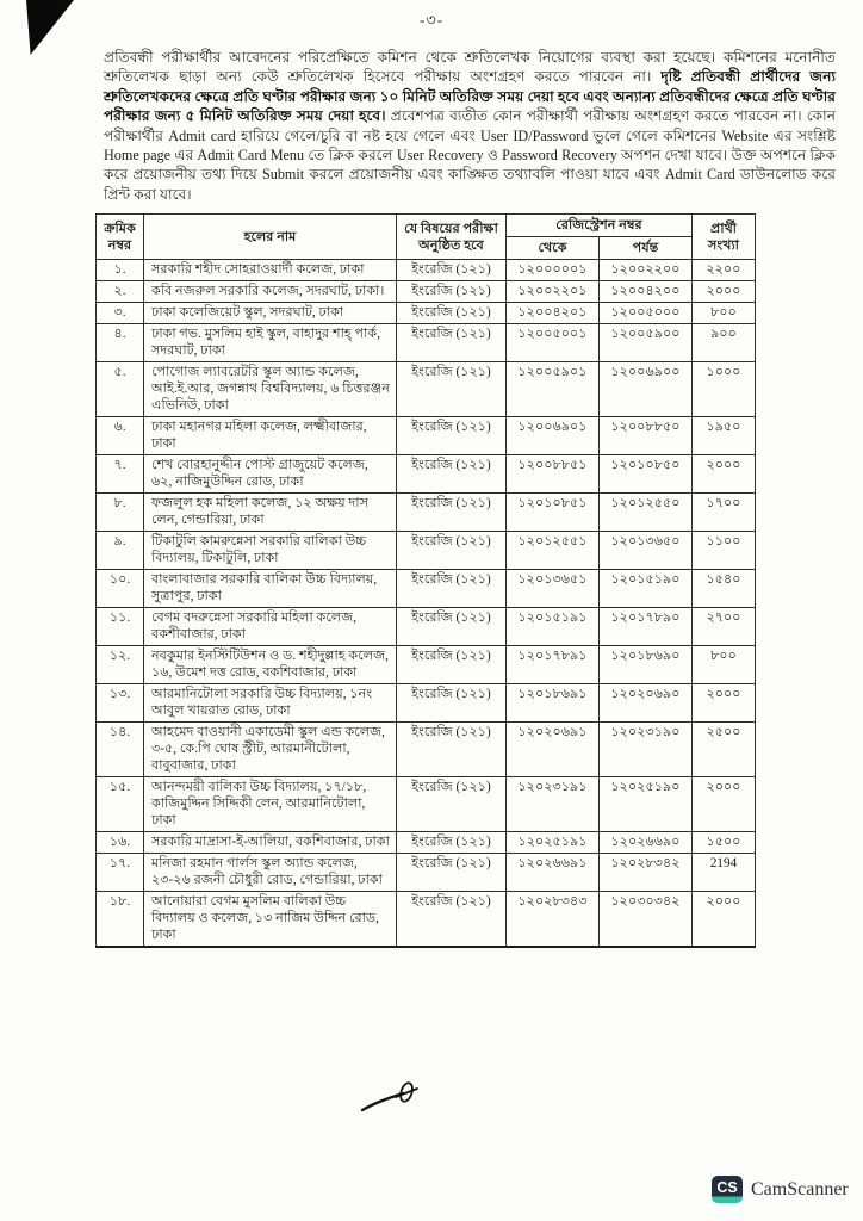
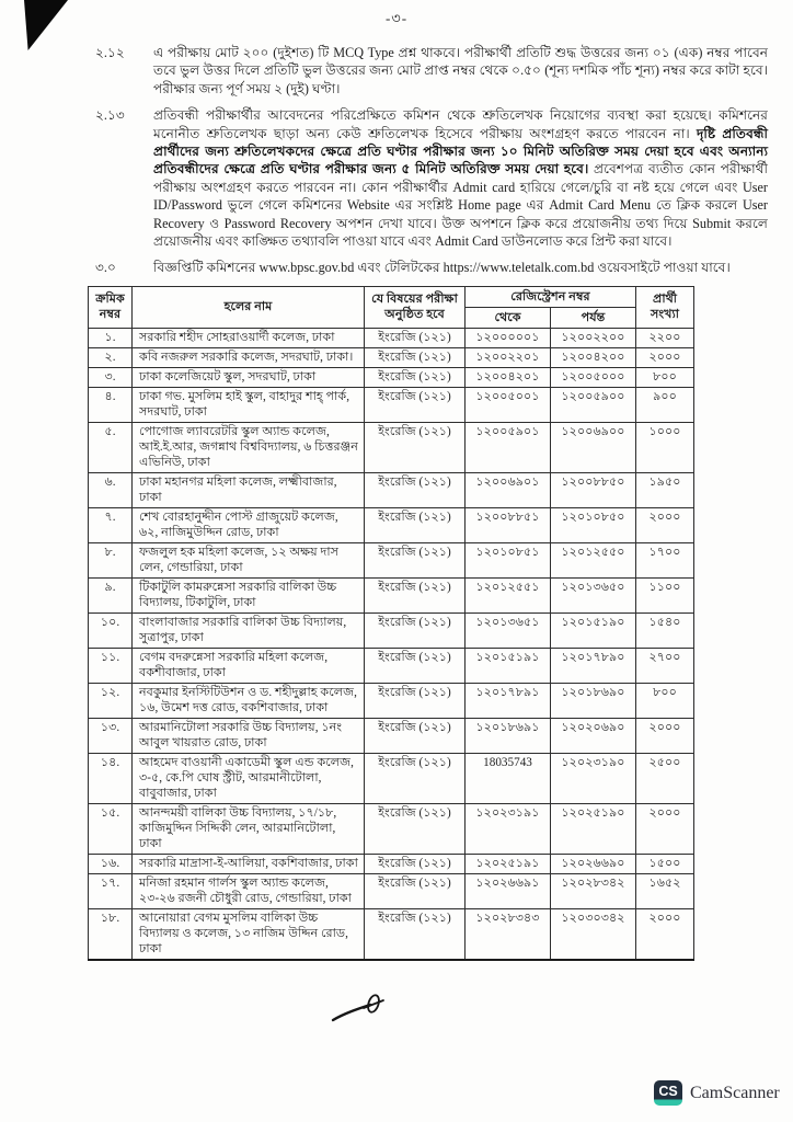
  -৩-
+ ২.১২
+ এ পরীক্ষায় মোট ২০০ (দুইশত) টি MCQ Type প্রশ্ন থাকবে। পরীক্ষার্থী প্রতিটি শুদ্ধ উত্তরের জন্য ০১ (এক) নম্বর পাবেন তবে ভুল উত্তর দিলে প্রতিটি ভুল উত্তরের জন্য মোট প্রাপ্ত নম্বর থেকে ০.৫০ (শূন্য দশমিক পাঁচ শূন্য) নম্বর করে কাটা হবে। পরীক্ষার জন্য পূর্ণ সময় ২ (দুই) ঘণ্টা।
+ ২.১৩
  প্রতিবন্ধী পরীক্ষার্থীর আবেদনের পরিপ্রেক্ষিতে কমিশন থেকে শ্রুতিলেখক নিয়োগের ব্যবস্থা করা হয়েছে। কমিশনের মনোনীত শ্রুতিলেখক ছাড়া অন্য কেউ শ্রুতিলেখক হিসেবে পরীক্ষায় অংশগ্রহণ করতে পারবেন না। দৃষ্টি প্রতিবন্ধী প্রার্থীদের জন্য শ্রুতিলেখকদের ক্ষেত্রে প্রতি ঘণ্টার পরীক্ষার জন্য ১০ মিনিট অতিরিক্ত সময় দেয়া হবে এবং অন্যান্য প্রতিবন্ধীদের ক্ষেত্রে প্রতি ঘণ্টার পরীক্ষার জন্য ৫ মিনিট অতিরিক্ত সময় দেয়া হবে। প্রবেশপত্র ব্যতীত কোন পরীক্ষার্থী পরীক্ষায় অংশগ্রহণ করতে পারবেন না। কোন পরীক্ষার্থীর Admit card হারিয়ে গেলে/চুরি বা নষ্ট হয়ে গেলে এবং User ID/Password ভুলে গেলে কমিশনের Website এর সংশ্লিষ্ট Home page এর Admit Card Menu তে ক্লিক করলে User Recovery ও Password Recovery অপশন দেখা যাবে। উক্ত অপশনে ক্লিক করে প্রয়োজনীয় তথ্য দিয়ে Submit করলে প্রয়োজনীয় এবং কাঙ্ক্ষিত তথ্যাবলি পাওয়া যাবে এবং Admit Card ডাউনলোড করে প্রিন্ট করা যাবে।
+ ৩.০
+ বিজ্ঞপ্তিটি কমিশনের www.bpsc.gov.bd এবং টেলিটকের https://www.teletalk.com.bd ওয়েবসাইটে পাওয়া যাবে।
  ক্রমিক নম্বর	হলের নাম	যে বিষয়ের পরীক্ষা অনুষ্ঠিত হবে	রেজিস্ট্রেশন নম্বর	প্রার্থী সংখ্যা
  থেকে	পর্যন্ত
  ১.	সরকারি শহীদ সোহরাওয়ার্দী কলেজ, ঢাকা	ইংরেজি (১২১)	১২০০০০০১	১২০০২২০০	২২০০
  ২.	কবি নজরুল সরকারি কলেজ, সদরঘাট, ঢাকা।	ইংরেজি (১২১)	১২০০২২০১	১২০০৪২০০	২০০০
  ৩.	ঢাকা কলেজিয়েট স্কুল, সদরঘাট, ঢাকা	ইংরেজি (১২১)	১২০০৪২০১	১২০০৫০০০	৮০০
  ৪.	ঢাকা গভ. মুসলিম হাই স্কুল, বাহাদুর শাহ্ পার্ক, সদরঘাট, ঢাকা	ইংরেজি (১২১)	১২০০৫০০১	১২০০৫৯০০	৯০০
  ৫.	পোগোজ ল্যাবরেটরি স্কুল অ্যান্ড কলেজ, আই.ই.আর, জগন্নাথ বিশ্ববিদ্যালয়, ৬ চিত্তরঞ্জন এভিনিউ, ঢাকা	ইংরেজি (১২১)	১২০০৫৯০১	১২০০৬৯০০	১০০০
  ৬.	ঢাকা মহানগর মহিলা কলেজ, লক্ষ্মীবাজার, ঢাকা	ইংরেজি (১২১)	১২০০৬৯০১	১২০০৮৮৫০	১৯৫০
  ৭.	শেখ বোরহানুদ্দীন পোস্ট গ্রাজুয়েট কলেজ, ৬২, নাজিমুউদ্দিন রোড, ঢাকা	ইংরেজি (১২১)	১২০০৮৮৫১	১২০১০৮৫০	২০০০
  ৮.	ফজলুল হক মহিলা কলেজ, ১২ অক্ষয় দাস লেন, গেন্ডারিয়া, ঢাকা	ইংরেজি (১২১)	১২০১০৮৫১	১২০১২৫৫০	১৭০০
  ৯.	টিকাটুলি কামরুন্নেসা সরকারি বালিকা উচ্চ বিদ্যালয়, টিকাটুলি, ঢাকা	ইংরেজি (১২১)	১২০১২৫৫১	১২০১৩৬৫০	১১০০
  ১০.	বাংলাবাজার সরকারি বালিকা উচ্চ বিদ্যালয়, সুত্রাপুর, ঢাকা	ইংরেজি (১২১)	১২০১৩৬৫১	১২০১৫১৯০	১৫৪০
  ১১.	বেগম বদরুন্নেসা সরকারি মহিলা কলেজ, বকশীবাজার, ঢাকা	ইংরেজি (১২১)	১২০১৫১৯১	১২০১৭৮৯০	২৭০০
  ১২.	নবকুমার ইনস্টিটিউশন ও ড. শহীদুল্লাহ কলেজ, ১৬, উমেশ দত্ত রোড, বকশিবাজার, ঢাকা	ইংরেজি (১২১)	১২০১৭৮৯১	১২০১৮৬৯০	৮০০
  ১৩.	আরমানিটোলা সরকারি উচ্চ বিদ্যালয়, ১নং আবুল খায়রাত রোড, ঢাকা	ইংরেজি (১২১)	১২০১৮৬৯১	১২০২০৬৯০	২০০০
- ১৪.	আহমেদ বাওয়ানী একাডেমী স্কুল এন্ড কলেজ, ৩-৫, কে.পি ঘোষ স্ট্রীট, আরমানীটোলা, বাবুবাজার, ঢাকা	ইংরেজি (১২১)	১২০২০৬৯১	১২০২৩১৯০	২৫০০
+ ১৪.	আহমেদ বাওয়ানী একাডেমী স্কুল এন্ড কলেজ, ৩-৫, কে.পি ঘোষ স্ট্রীট, আরমানীটোলা, বাবুবাজার, ঢাকা	ইংরেজি (১২১)	18035743	১২০২৩১৯০	২৫০০
  ১৫.	আনন্দময়ী বালিকা উচ্চ বিদ্যালয়, ১৭/১৮, কাজিমুদ্দিন সিদ্দিকী লেন, আরমানিটোলা, ঢাকা	ইংরেজি (১২১)	১২০২৩১৯১	১২০২৫১৯০	২০০০
  ১৬.	সরকারি মাদ্রাসা-ই-আলিয়া, বকশিবাজার, ঢাকা	ইংরেজি (১২১)	১২০২৫১৯১	১২০২৬৬৯০	১৫০০
- ১৭.	মনিজা রহমান গার্লস স্কুল অ্যান্ড কলেজ, ২৩-২৬ রজনী চৌধুরী রোড, গেন্ডারিয়া, ঢাকা	ইংরেজি (১২১)	১২০২৬৬৯১	১২০২৮৩৪২	2194
+ ১৭.	মনিজা রহমান গার্লস স্কুল অ্যান্ড কলেজ, ২৩-২৬ রজনী চৌধুরী রোড, গেন্ডারিয়া, ঢাকা	ইংরেজি (১২১)	১২০২৬৬৯১	১২০২৮৩৪২	১৬৫২
  ১৮.	আনোয়ারা বেগম মুসলিম বালিকা উচ্চ বিদ্যালয় ও কলেজ, ১৩ নাজিম উদ্দিন রোড, ঢাকা	ইংরেজি (১২১)	১২০২৮৩৪৩	১২০৩০৩৪২	২০০০
  CS
  CamScanner
